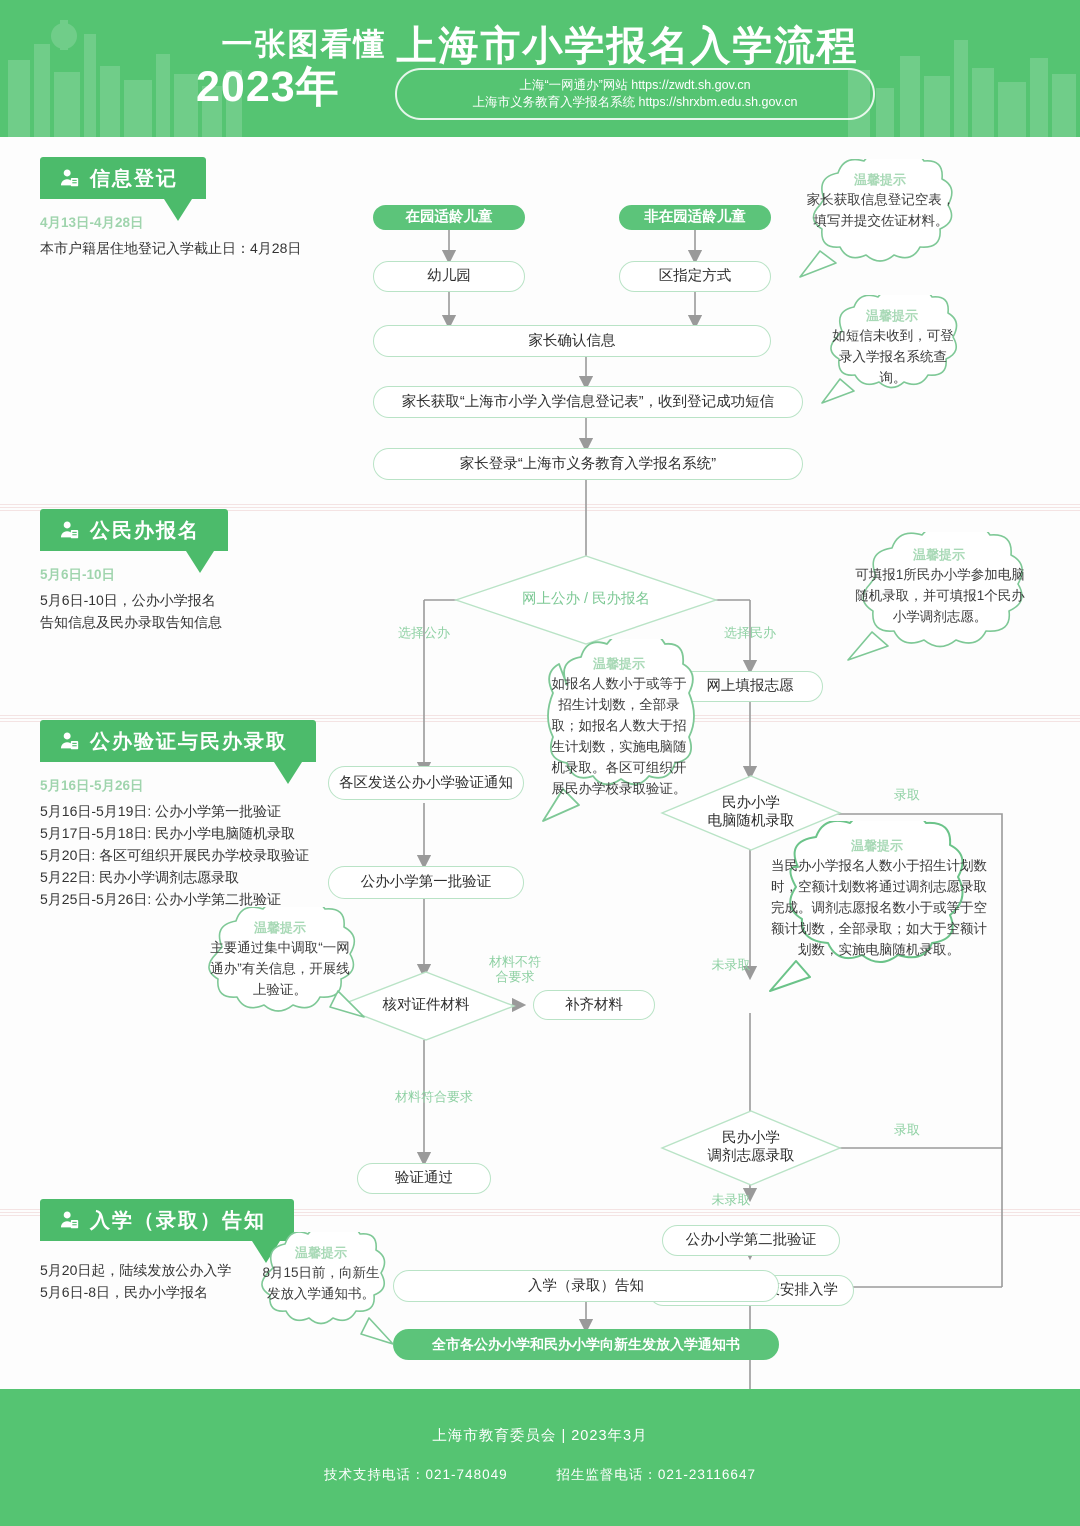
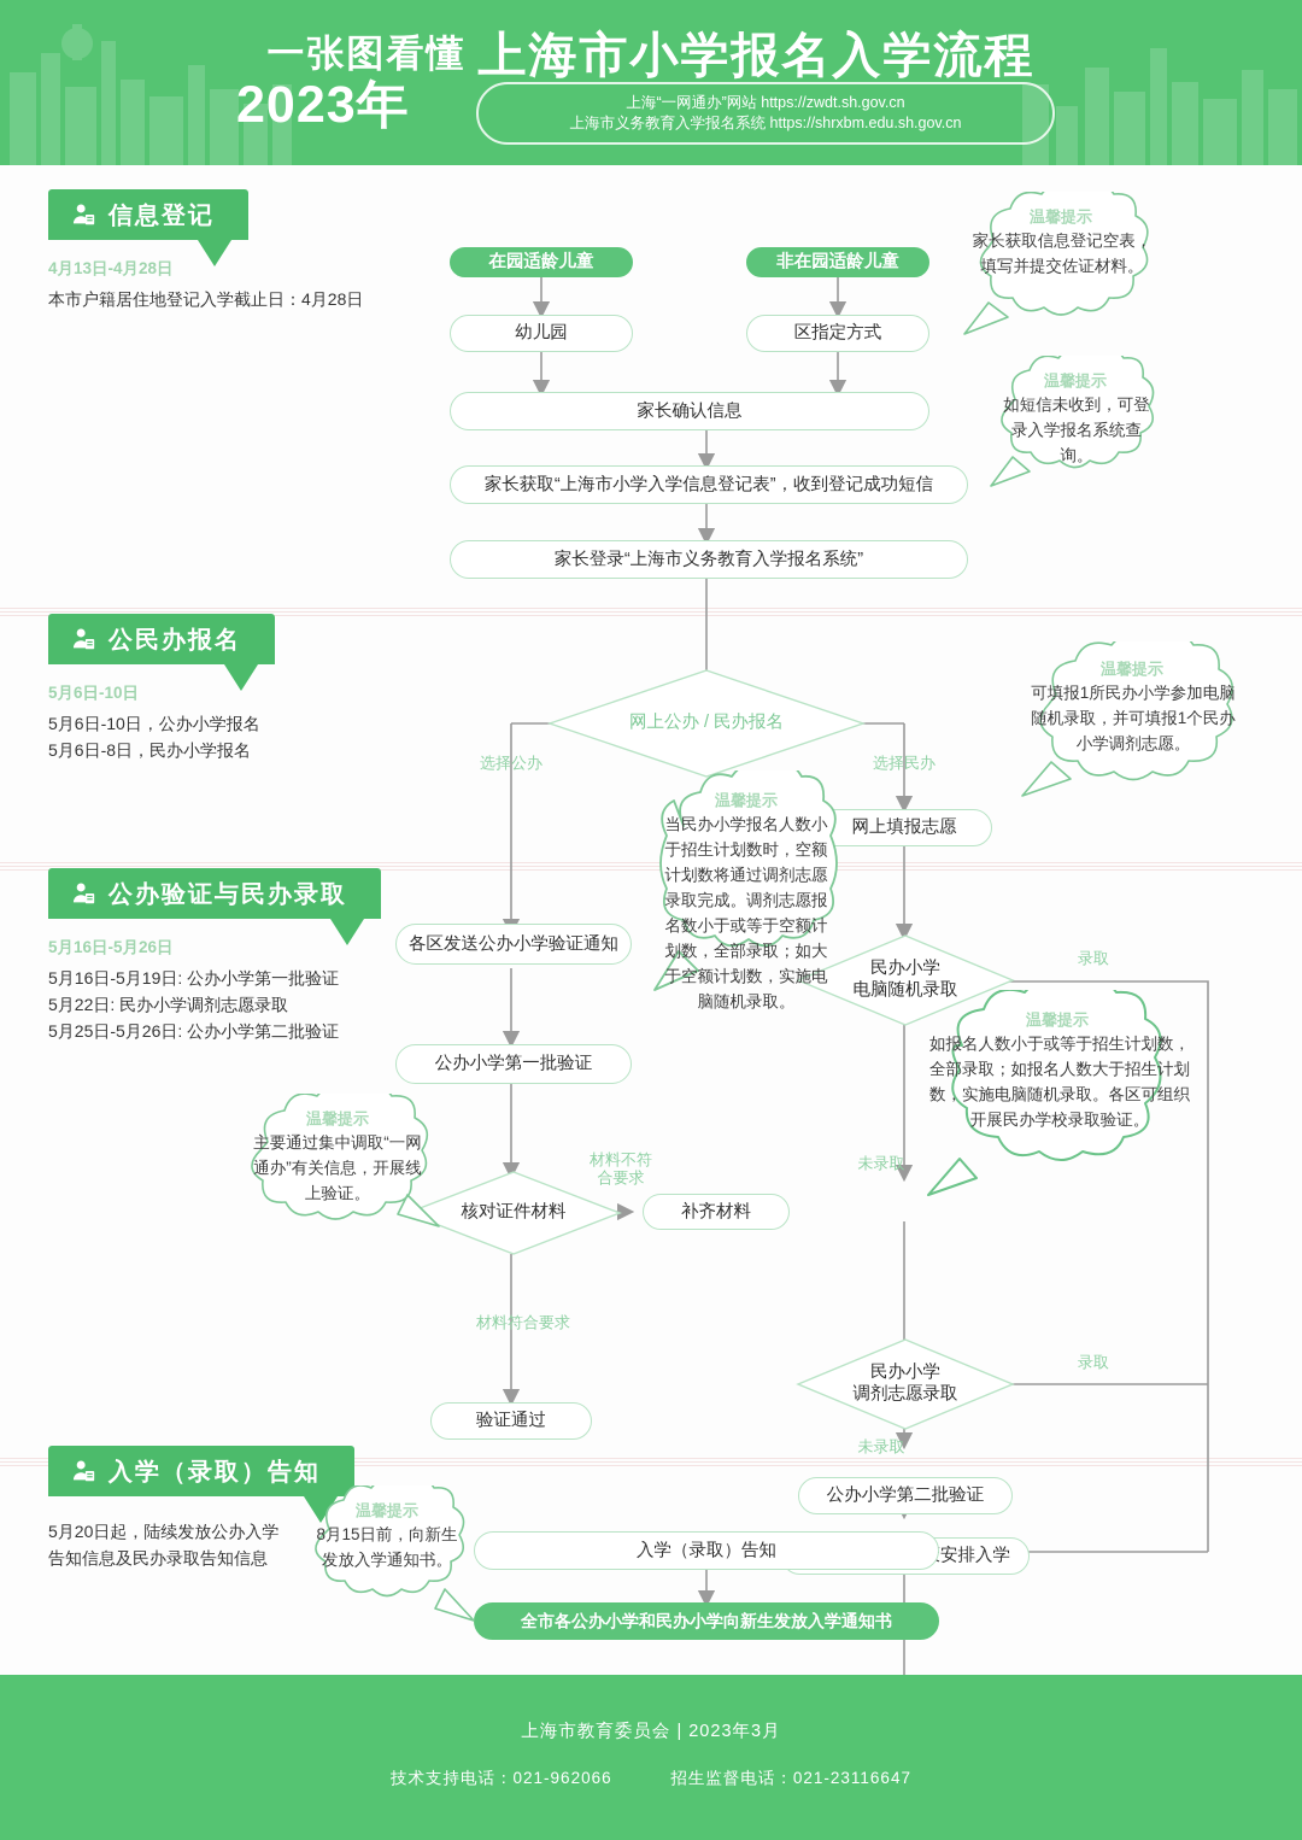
  一张图看懂 上海市小学报名入学流程
  2023年
  上海“一网通办”网站 https://zwdt.sh.gov.cn
  上海市义务教育入学报名系统 https://shrxbm.edu.sh.gov.cn
  信息登记
  4月13日-4月28日
  本市户籍居住地登记入学截止日：4月28日
  公民办报名
  5月6日-10日
  5月6日-10日，公办小学报名
- 告知信息及民办录取告知信息
+ 5月6日-8日，民办小学报名
  公办验证与民办录取
  5月16日-5月26日
  5月16日-5月19日: 公办小学第一批验证
- 5月17日-5月18日: 民办小学电脑随机录取
- 5月20日: 各区可组织开展民办学校录取验证
  5月22日: 民办小学调剂志愿录取
  5月25日-5月26日: 公办小学第二批验证
  入学（录取）告知
  5月20日起，陆续发放公办入学
- 5月6日-8日，民办小学报名
+ 告知信息及民办录取告知信息
  在园适龄儿童
  非在园适龄儿童
  幼儿园
  区指定方式
  家长确认信息
  家长获取“上海市小学入学信息登记表”，收到登记成功短信
  家长登录“上海市义务教育入学报名系统”
  网上公办 / 民办报名
  选择公办
  选择民办
  网上填报志愿
  各区发送公办小学验证通知
  公办小学第一批验证
  民办小学
  电脑随机录取
  录取
  未录取
  核对证件材料
  材料不符
  合要求
  补齐材料
  材料符合要求
  民办小学
  调剂志愿录取
  录取
  未录取
  验证通过
  公办小学第二批验证
  入学（录取）告知
  全市各公办小学和民办小学向新生发放入学通知书
  温馨提示
  家长获取信息登记空表，填写并提交佐证材料。
  温馨提示
  如短信未收到，可登录入学报名系统查询。
  温馨提示
  可填报1所民办小学参加电脑随机录取，并可填报1个民办小学调剂志愿。
  温馨提示
- 如报名人数小于或等于招生计划数，全部录取；如报名人数大于招生计划数，实施电脑随机录取。各区可组织开展民办学校录取验证。
+ 当民办小学报名人数小于招生计划数时，空额计划数将通过调剂志愿录取完成。调剂志愿报名数小于或等于空额计划数，全部录取；如大于空额计划数，实施电脑随机录取。
  温馨提示
- 当民办小学报名人数小于招生计划数时，空额计划数将通过调剂志愿录取完成。调剂志愿报名数小于或等于空额计划数，全部录取；如大于空额计划数，实施电脑随机录取。
+ 如报名人数小于或等于招生计划数，全部录取；如报名人数大于招生计划数，实施电脑随机录取。各区可组织开展民办学校录取验证。
  温馨提示
  主要通过集中调取“一网通办”有关信息，开展线上验证。
  温馨提示
  8月15日前，向新生发放入学通知书。
  上海市教育委员会 | 2023年3月
- 技术支持电话：021-748049 招生监督电话：021-23116647
+ 技术支持电话：021-962066 招生监督电话：021-23116647
